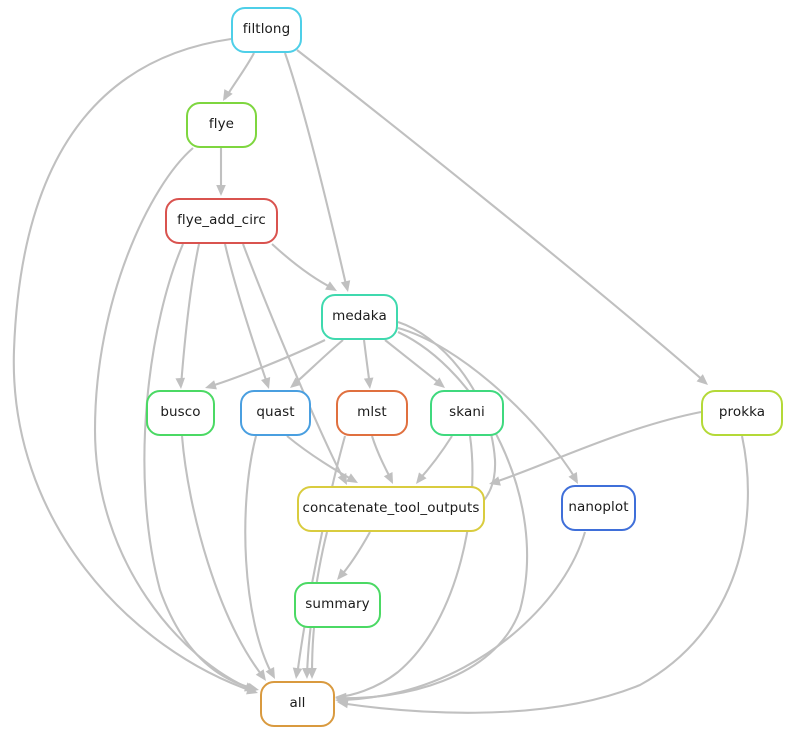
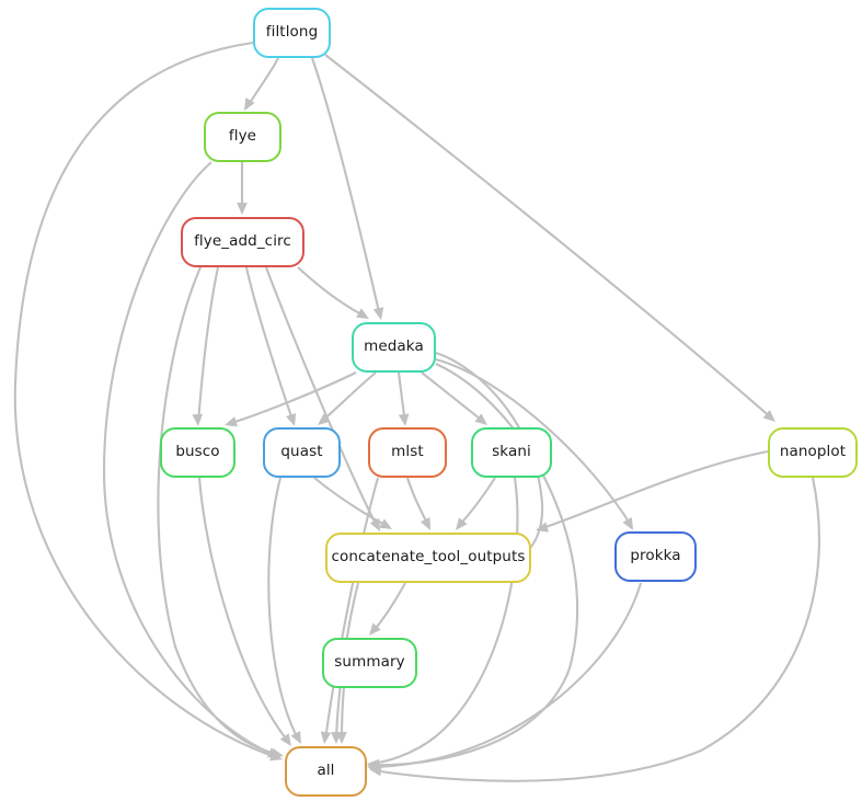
  filtlong
  flye
  flye_add_circ
  medaka
  busco
  quast
  mlst
  skani
- prokka
+ nanoplot
  concatenate_tool_outputs
- nanoplot
+ prokka
  summary
  all
